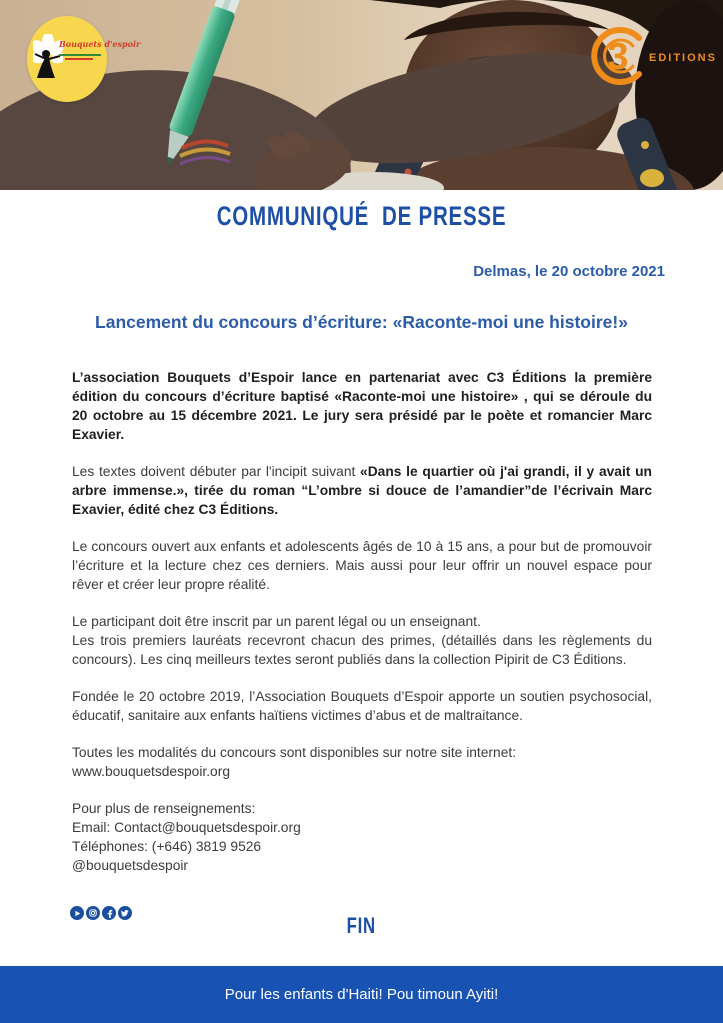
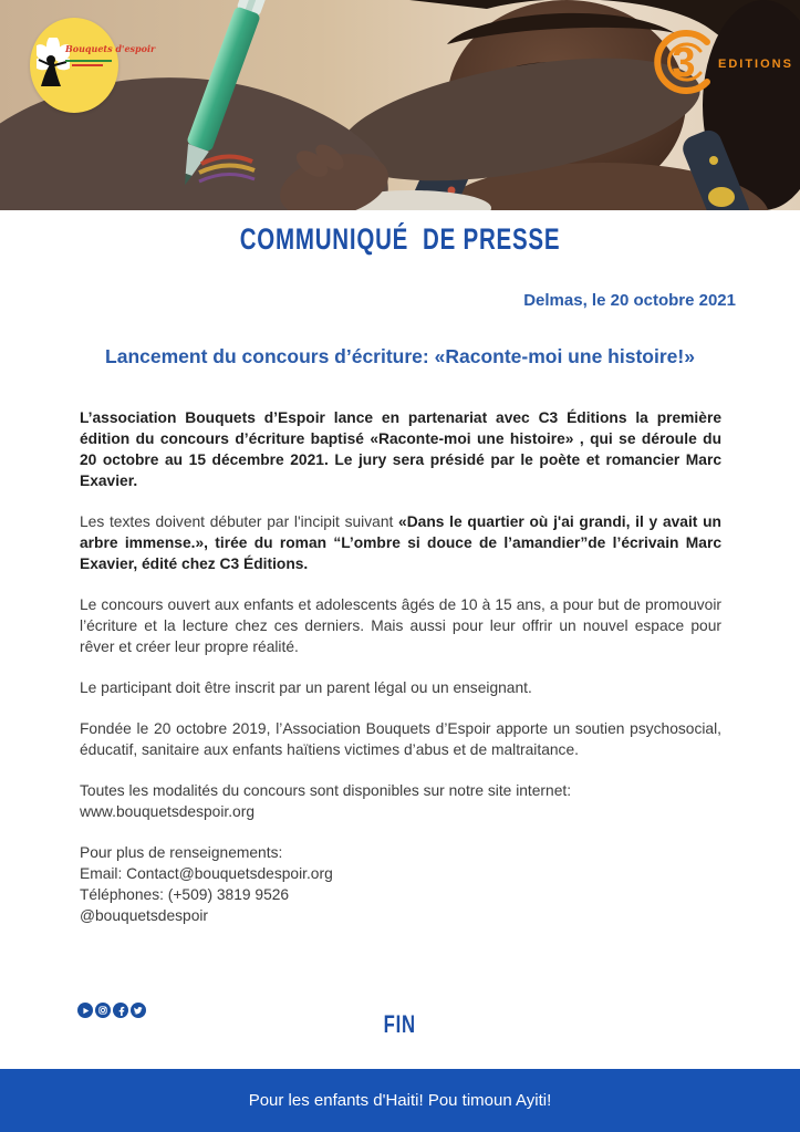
  Bouquets d'espoir
  3
  EDITIONS
  COMMUNIQUÉ DE PRESSE
  Delmas, le 20 octobre 2021
  Lancement du concours d’écriture: «Raconte-moi une histoire!»
  L’association Bouquets d’Espoir lance en partenariat avec C3 Éditions la première édition du concours d’écriture baptisé «Raconte-moi une histoire» , qui se déroule du 20 octobre au 15 décembre 2021. Le jury sera présidé par le poète et romancier Marc Exavier.
  Les textes doivent débuter par l'incipit suivant «Dans le quartier où j'ai grandi, il y avait un arbre immense.», tirée du roman “L’ombre si douce de l’amandier”de l’écrivain Marc Exavier, édité chez C3 Éditions.
  Le concours ouvert aux enfants et adolescents âgés de 10 à 15 ans, a pour but de promouvoir l’écriture et la lecture chez ces derniers. Mais aussi pour leur offrir un nouvel espace pour rêver et créer leur propre réalité.
  Le participant doit être inscrit par un parent légal ou un enseignant.
- Les trois premiers lauréats recevront chacun des primes, (détaillés dans les règlements du concours). Les cinq meilleurs textes seront publiés dans la collection Pipirit de C3 Éditions.
  Fondée le 20 octobre 2019, l’Association Bouquets d’Espoir apporte un soutien psychosocial, éducatif, sanitaire aux enfants haïtiens victimes d’abus et de maltraitance.
  Toutes les modalités du concours sont disponibles sur notre site internet:
  www.bouquetsdespoir.org
  Pour plus de renseignements:
  Email: Contact@bouquetsdespoir.org
- Téléphones: (+646) 3819 9526
+ Téléphones: (+509) 3819 9526
  @bouquetsdespoir
  FIN
  Pour les enfants d'Haiti! Pou timoun Ayiti!
